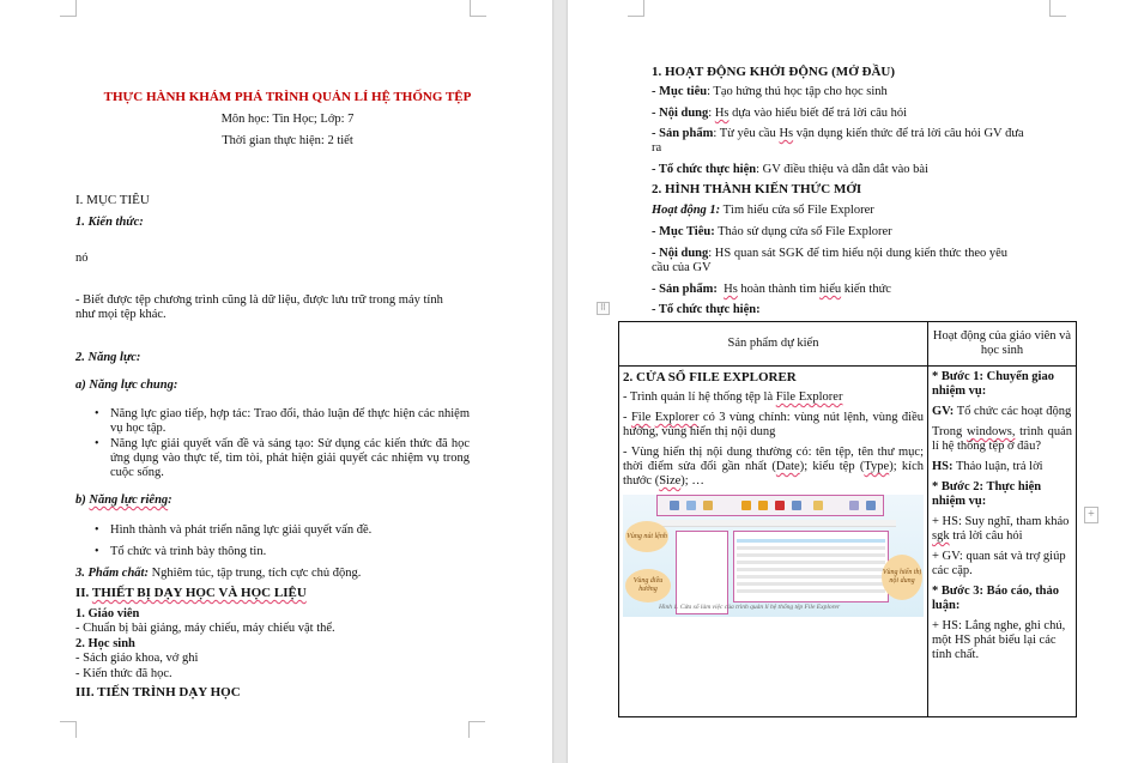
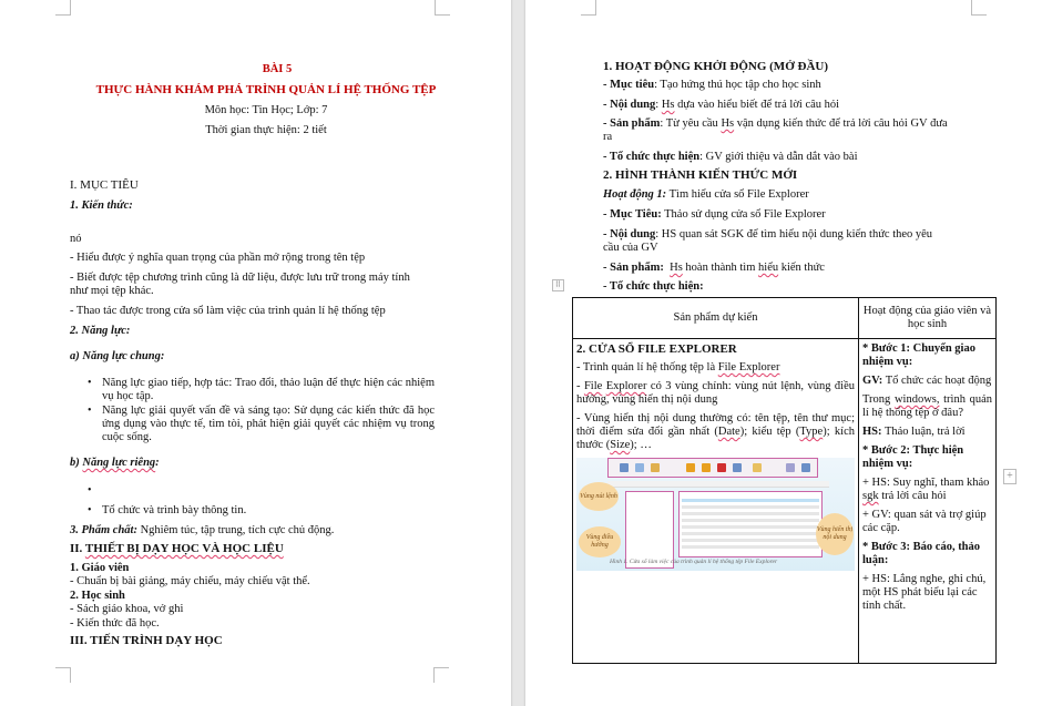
+ BÀI 5
  THỰC HÀNH KHÁM PHÁ TRÌNH QUẢN LÍ HỆ THỐNG TỆP
  Môn học: Tin Học; Lớp: 7
  Thời gian thực hiện: 2 tiết
  I. MỤC TIÊU
  1. Kiến thức:
  nó
+ - Hiểu được ý nghĩa quan trọng của phần mở rộng trong tên tệp
  - Biết được tệp chương trình cũng là dữ liệu, được lưu trữ trong máy tính
  như mọi tệp khác.
+ - Thao tác được trong cửa sổ làm việc của trình quản lí hệ thống tệp
  2. Năng lực:
  a) Năng lực chung:
  •
  Năng lực giao tiếp, hợp tác: Trao đổi, thảo luận để thực hiện các nhiệm vụ học tập.
  •
  Năng lực giải quyết vấn đề và sáng tạo: Sử dụng các kiến thức đã học ứng dụng vào thực tế, tìm tòi, phát hiện giải quyết các nhiệm vụ trong cuộc sống.
  b) Năng lực riêng:
  •
- Hình thành và phát triển năng lực giải quyết vấn đề.
  •
  Tổ chức và trình bày thông tin.
  3. Phẩm chất: Nghiêm túc, tập trung, tích cực chủ động.
  II. THIẾT BỊ DẠY HỌC VÀ HỌC LIỆU
  1. Giáo viên
  - Chuẩn bị bài giảng, máy chiếu, máy chiếu vật thể.
  2. Học sinh
  - Sách giáo khoa, vở ghi
  - Kiến thức đã học.
  III. TIẾN TRÌNH DẠY HỌC
  1. HOẠT ĐỘNG KHỞI ĐỘNG (MỞ ĐẦU)
  - Mục tiêu: Tạo hứng thú học tập cho học sinh
  - Nội dung: Hs dựa vào hiểu biết để trả lời câu hỏi
  - Sản phẩm: Từ yêu cầu Hs vận dụng kiến thức để trả lời câu hỏi GV đưa
  ra
- - Tổ chức thực hiện: GV điều thiệu và dẫn dắt vào bài
+ - Tổ chức thực hiện: GV giới thiệu và dẫn dắt vào bài
  2. HÌNH THÀNH KIẾN THỨC MỚI
  Hoạt động 1: Tìm hiểu cửa sổ File Explorer
  - Mục Tiêu: Thảo sử dụng cửa sổ File Explorer
  - Nội dung: HS quan sát SGK để tìm hiểu nội dung kiến thức theo yêu
  cầu của GV
  - Sản phẩm: Hs hoàn thành tìm hiểu kiến thức
  - Tổ chức thực hiện:
  ⠿
  Sản phẩm dự kiến	Hoạt động của giáo viên và học sinh
  2. CỬA SỔ FILE EXPLORER - Trình quản lí hệ thống tệp là File Explorer - File Explorer có 3 vùng chính: vùng nút lệnh, vùng điều hướng, vùng hiển thị nội dung - Vùng hiển thị nội dung thường có: tên tệp, tên thư mục; thời điểm sửa đổi gần nhất (Date); kiểu tệp (Type); kích thước (Size); …	* Bước 1: Chuyển giao nhiệm vụ: GV: Tổ chức các hoạt động Trong windows, trình quản lí hệ thống tệp ở đâu? HS: Thảo luận, trả lời * Bước 2: Thực hiện nhiệm vụ: + HS: Suy nghĩ, tham khảo sgk trả lời câu hỏi + GV: quan sát và trợ giúp các cặp. * Bước 3: Báo cáo, thảo luận: + HS: Lắng nghe, ghi chú, một HS phát biểu lại các tính chất.
  +
